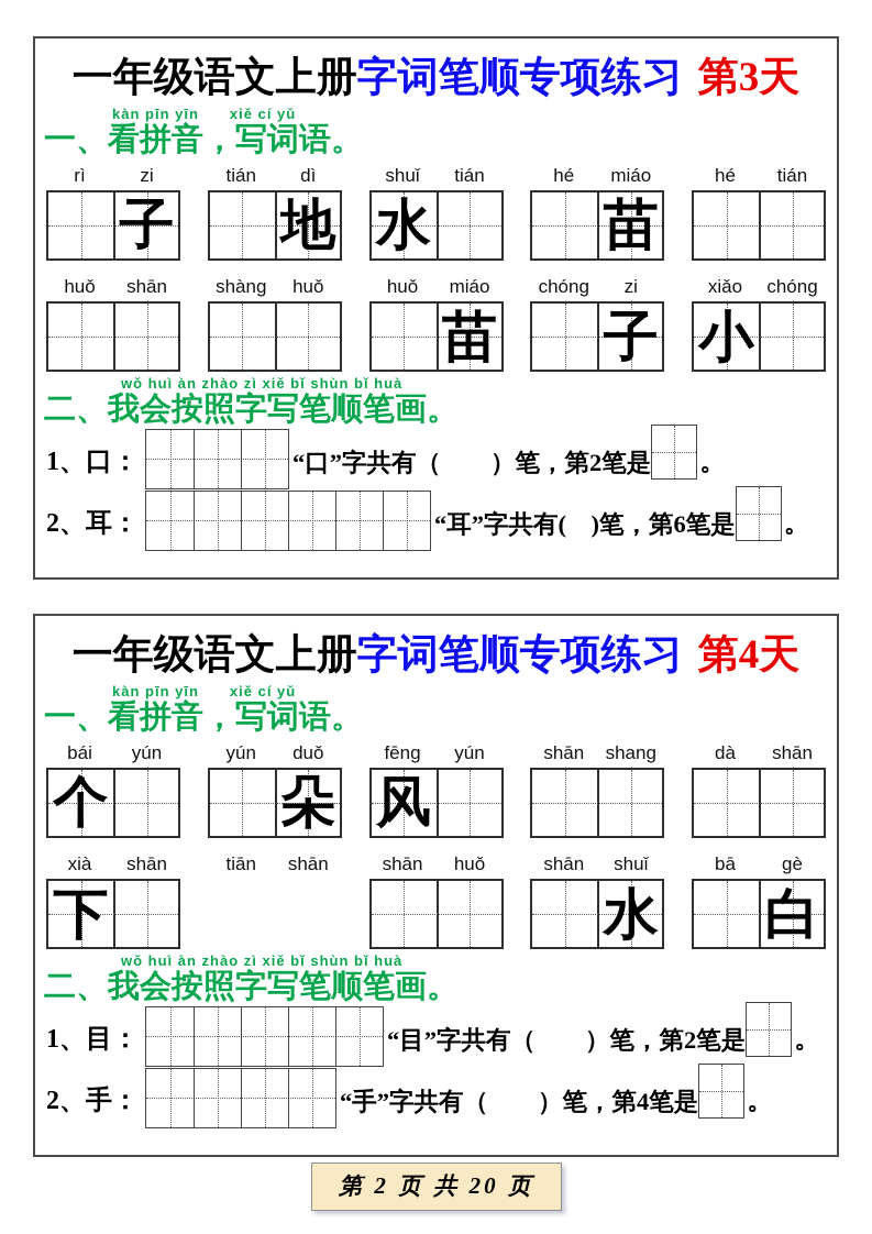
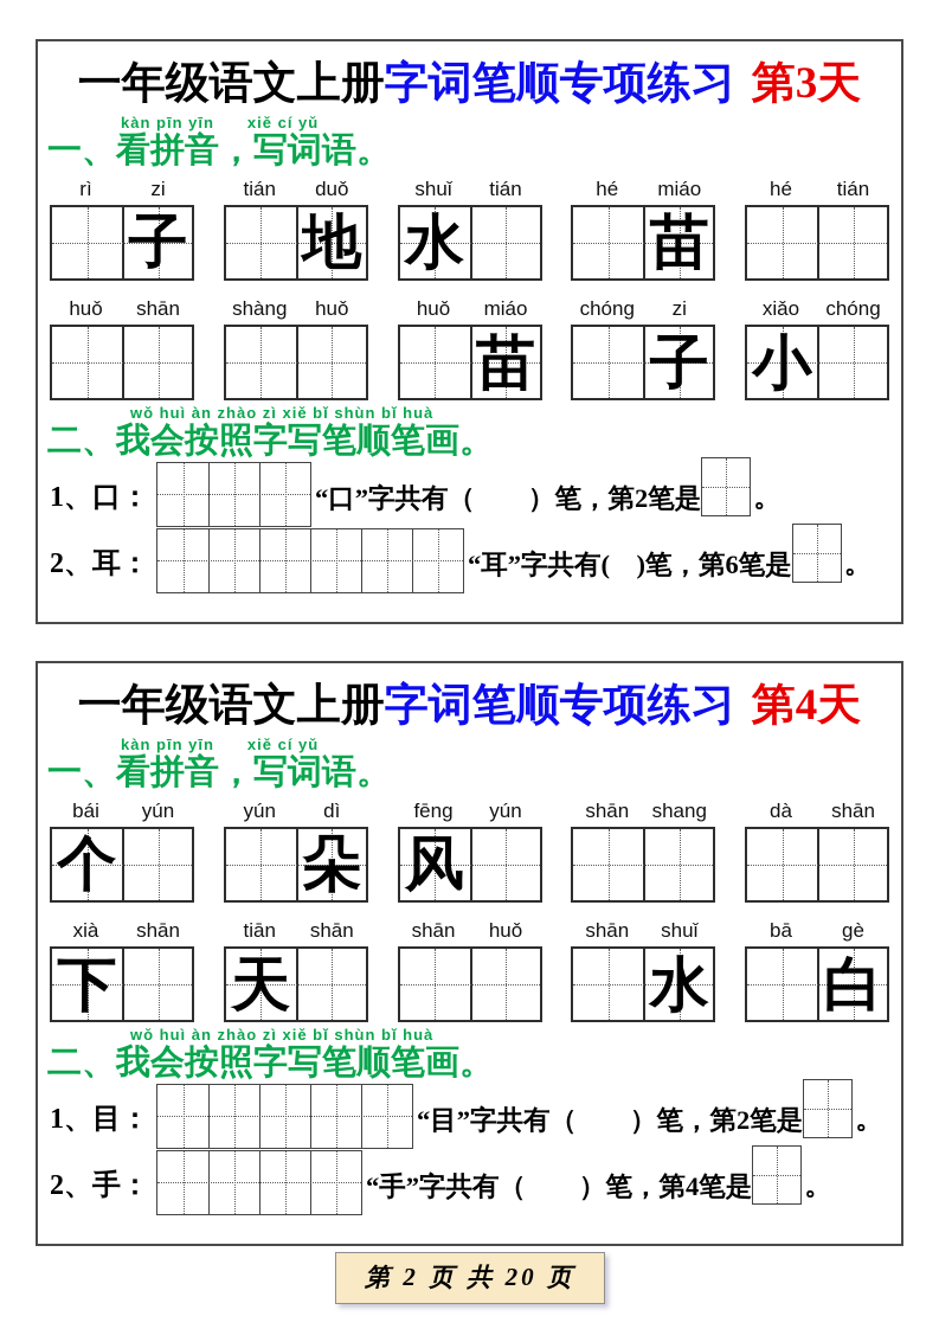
  一年级语文上册字词笔顺专项练习 第3天
  kàn pīn yīn xiě cí yǔ
  一、看拼音，写词语。
  rì
  zi
  子
  tián
- dì
+ duǒ
  地
  shuǐ
  tián
  水
  hé
  miáo
  苗
  hé
  tián
  huǒ
  shān
  shàng
  huǒ
  huǒ
  miáo
  苗
  chóng
  zi
  子
  xiǎo
  chóng
  小
  wǒ huì àn zhào zì xiě bǐ shùn bǐ huà
  二、我会按照字写笔顺笔画。
  1、口：
  “口”字共有（ ）笔，第2笔是
  。
  2、耳：
  “耳”字共有( )笔，第6笔是
  。
  一年级语文上册字词笔顺专项练习 第4天
  kàn pīn yīn xiě cí yǔ
  一、看拼音，写词语。
  bái
  yún
  个
  yún
- duǒ
+ dì
  朵
  fēng
  yún
  风
  shān
  shang
  dà
  shān
  xià
  shān
  下
  tiān
  shān
+ 天
  shān
  huǒ
  shān
  shuǐ
  水
  bā
  gè
  白
  wǒ huì àn zhào zì xiě bǐ shùn bǐ huà
  二、我会按照字写笔顺笔画。
  1、目：
  “目”字共有（ ）笔，第2笔是
  。
  2、手：
  “手”字共有（ ）笔，第4笔是
  。
  第 2 页 共 20 页
